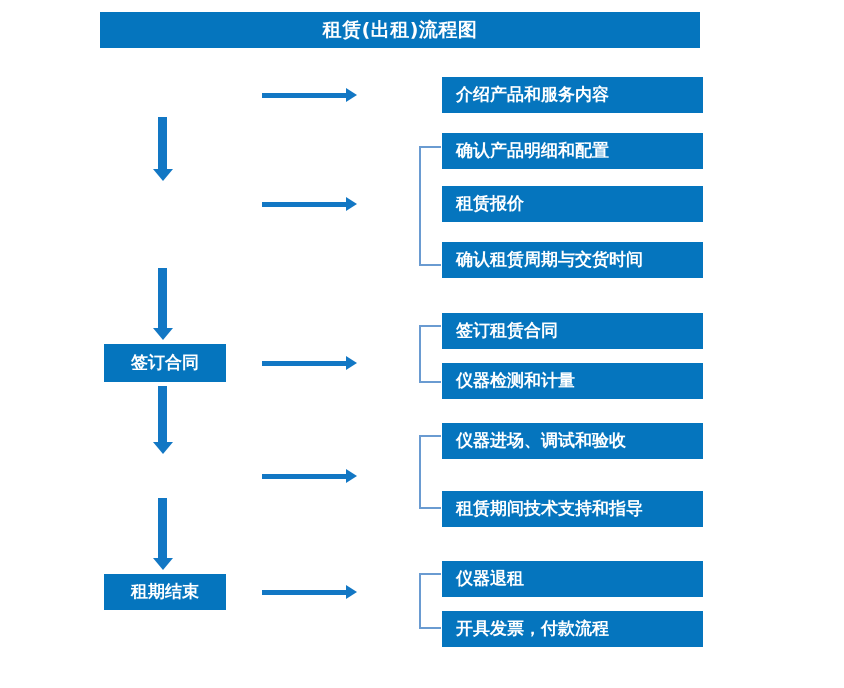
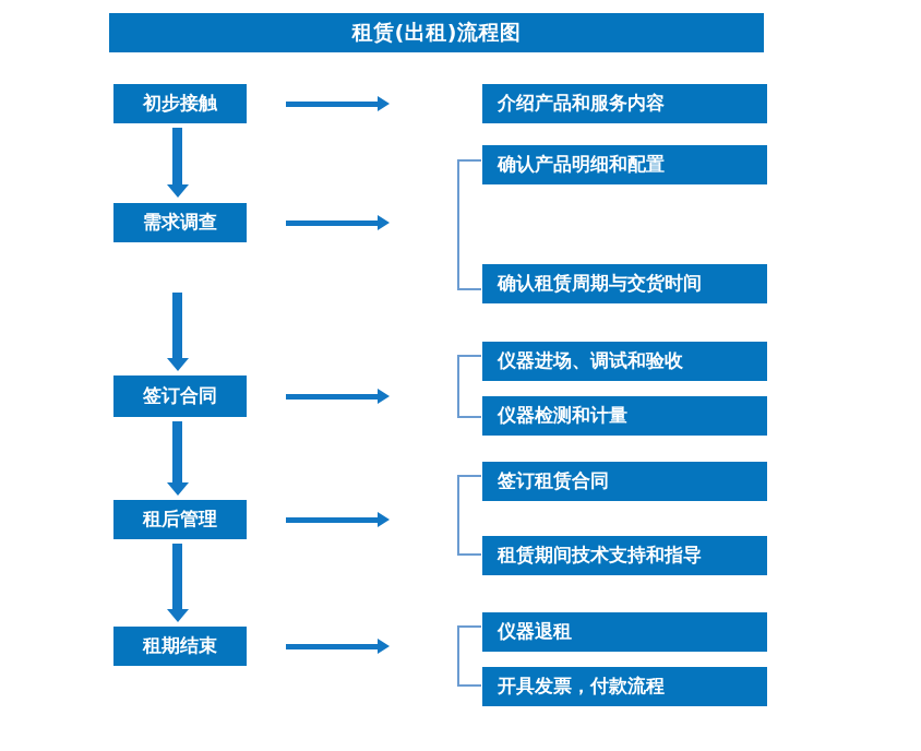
  租赁(出租)流程图
+ 初步接触
+ 需求调查
  签订合同
+ 租后管理
  租期结束
  介绍产品和服务内容
  确认产品明细和配置
- 租赁报价
  确认租赁周期与交货时间
- 签订租赁合同
+ 仪器进场、调试和验收
  仪器检测和计量
- 仪器进场、调试和验收
+ 签订租赁合同
  租赁期间技术支持和指导
  仪器退租
  开具发票，付款流程
